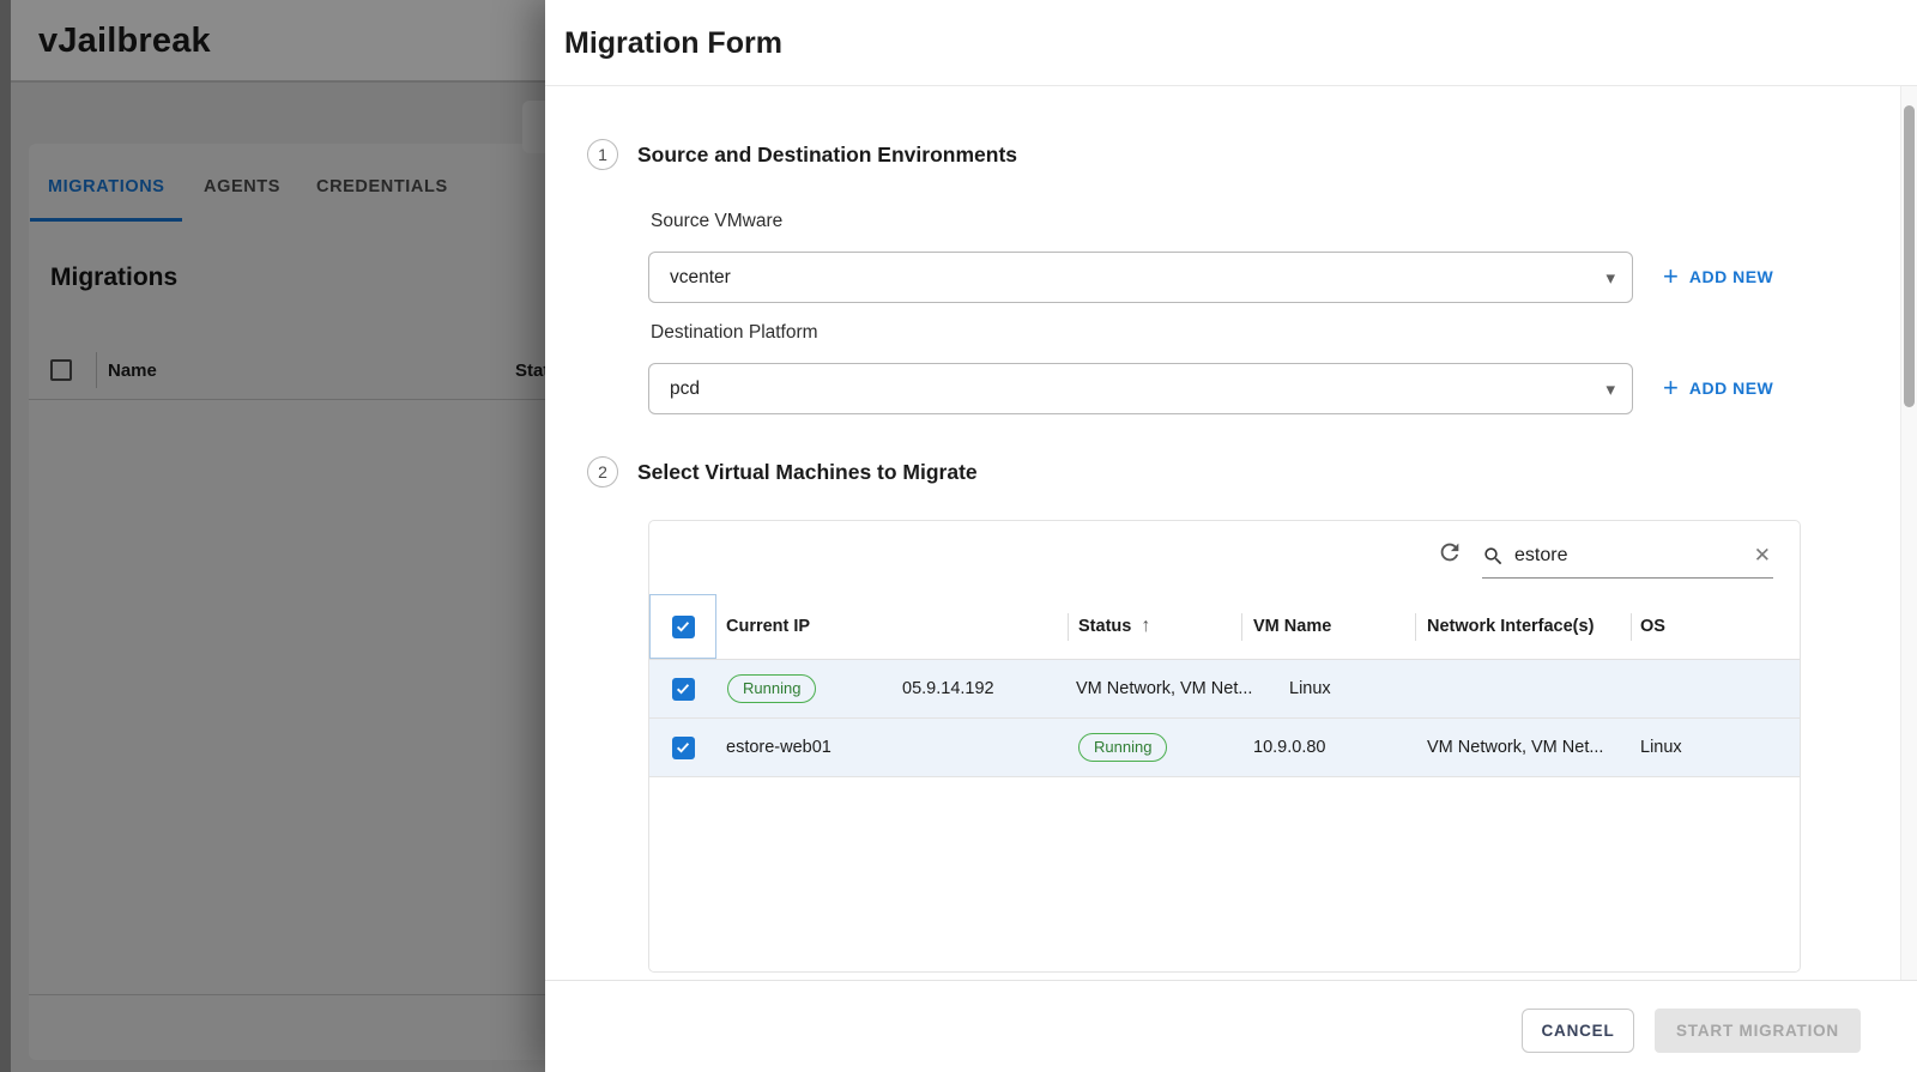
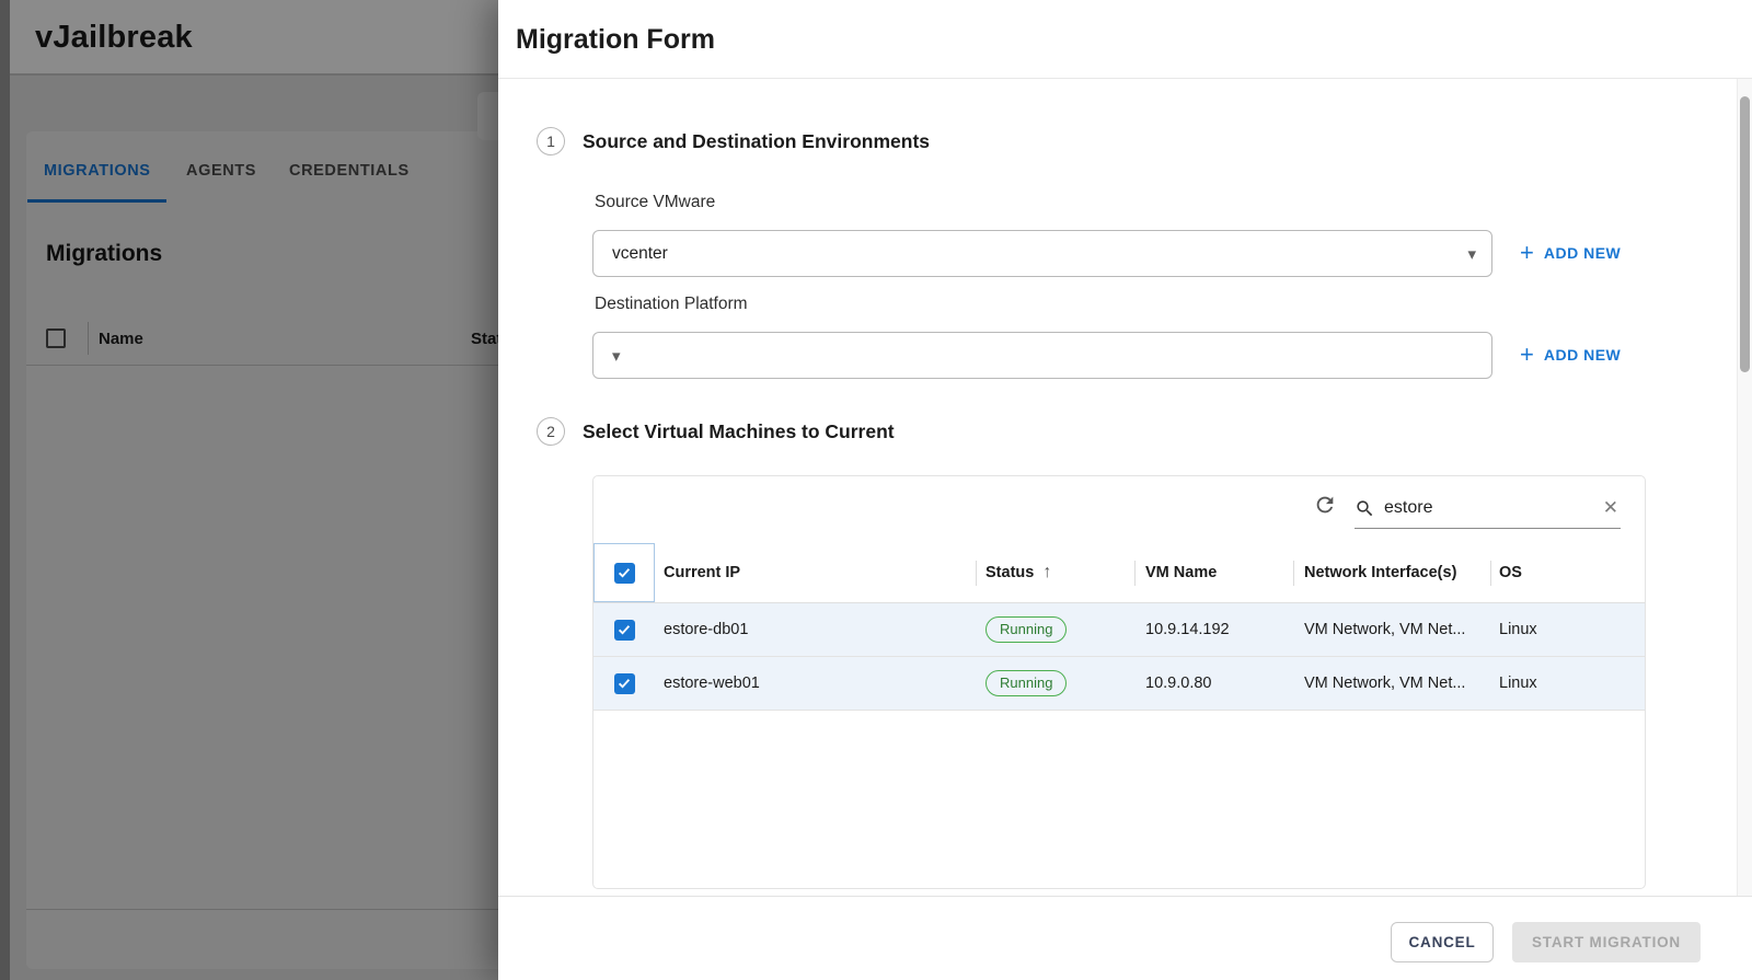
  vJailbreak
  MIGRATIONS
  AGENTS
  CREDENTIALS
  Migrations
  Name
  Migration Form
  1
  Source and Destination Environments
  Source VMware
  vcenter
  ▾
  +
  ADD NEW
  Destination Platform
- pcd
  ▾
  +
  ADD NEW
  2
- Select Virtual Machines to Migrate
+ Select Virtual Machines to Current
  estore
  ✕
  Current IP
  Status
  ↑
  VM Name
  Network Interface(s)
  OS
+ estore-db01
  Running
- 05.9.14.192
+ 10.9.14.192
  VM Network, VM Net...
  Linux
  estore-web01
  Running
  10.9.0.80
  VM Network, VM Net...
  Linux
  CANCEL
  START MIGRATION
